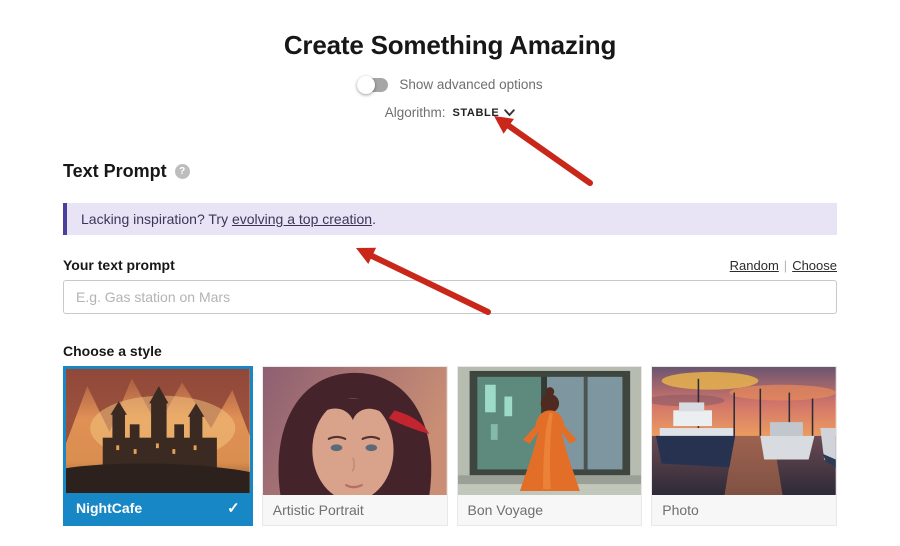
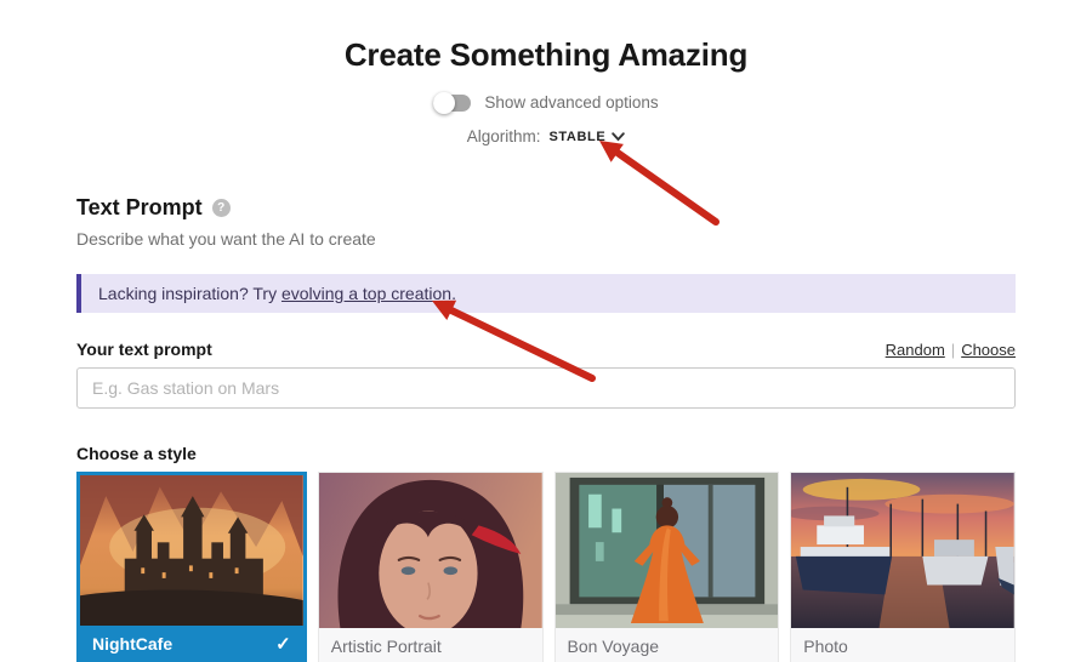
  Create Something Amazing
  Show advanced options
  Algorithm:
  STABLE
  Text Prompt
  ?
+ Describe what you want the AI to create
  Lacking inspiration? Try evolving a top creation.
  Your text prompt
  Random
  |
  Choose
  E.g. Gas station on Mars
  Choose a style
  NightCafe
  ✓
  Artistic Portrait
  Bon Voyage
  Photo
